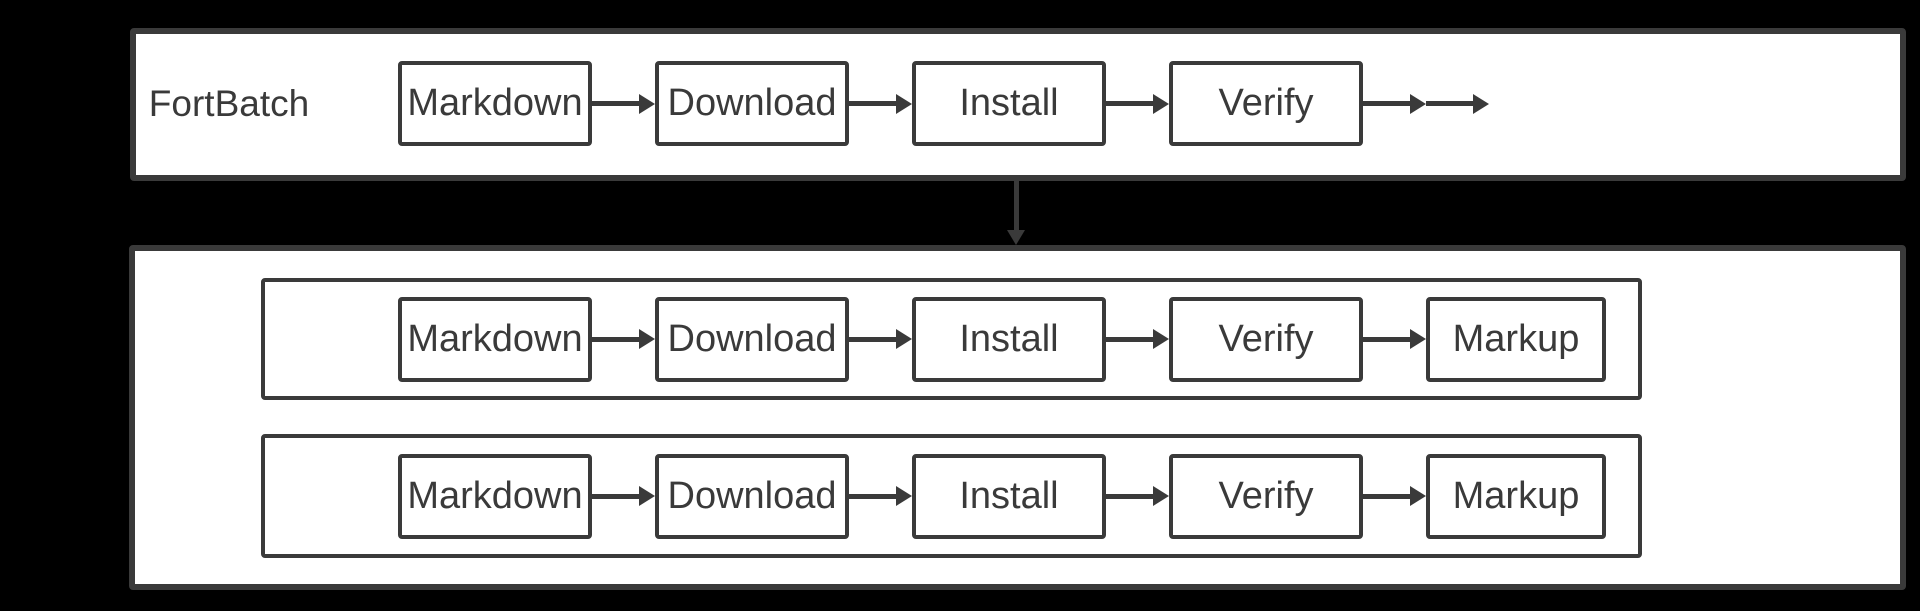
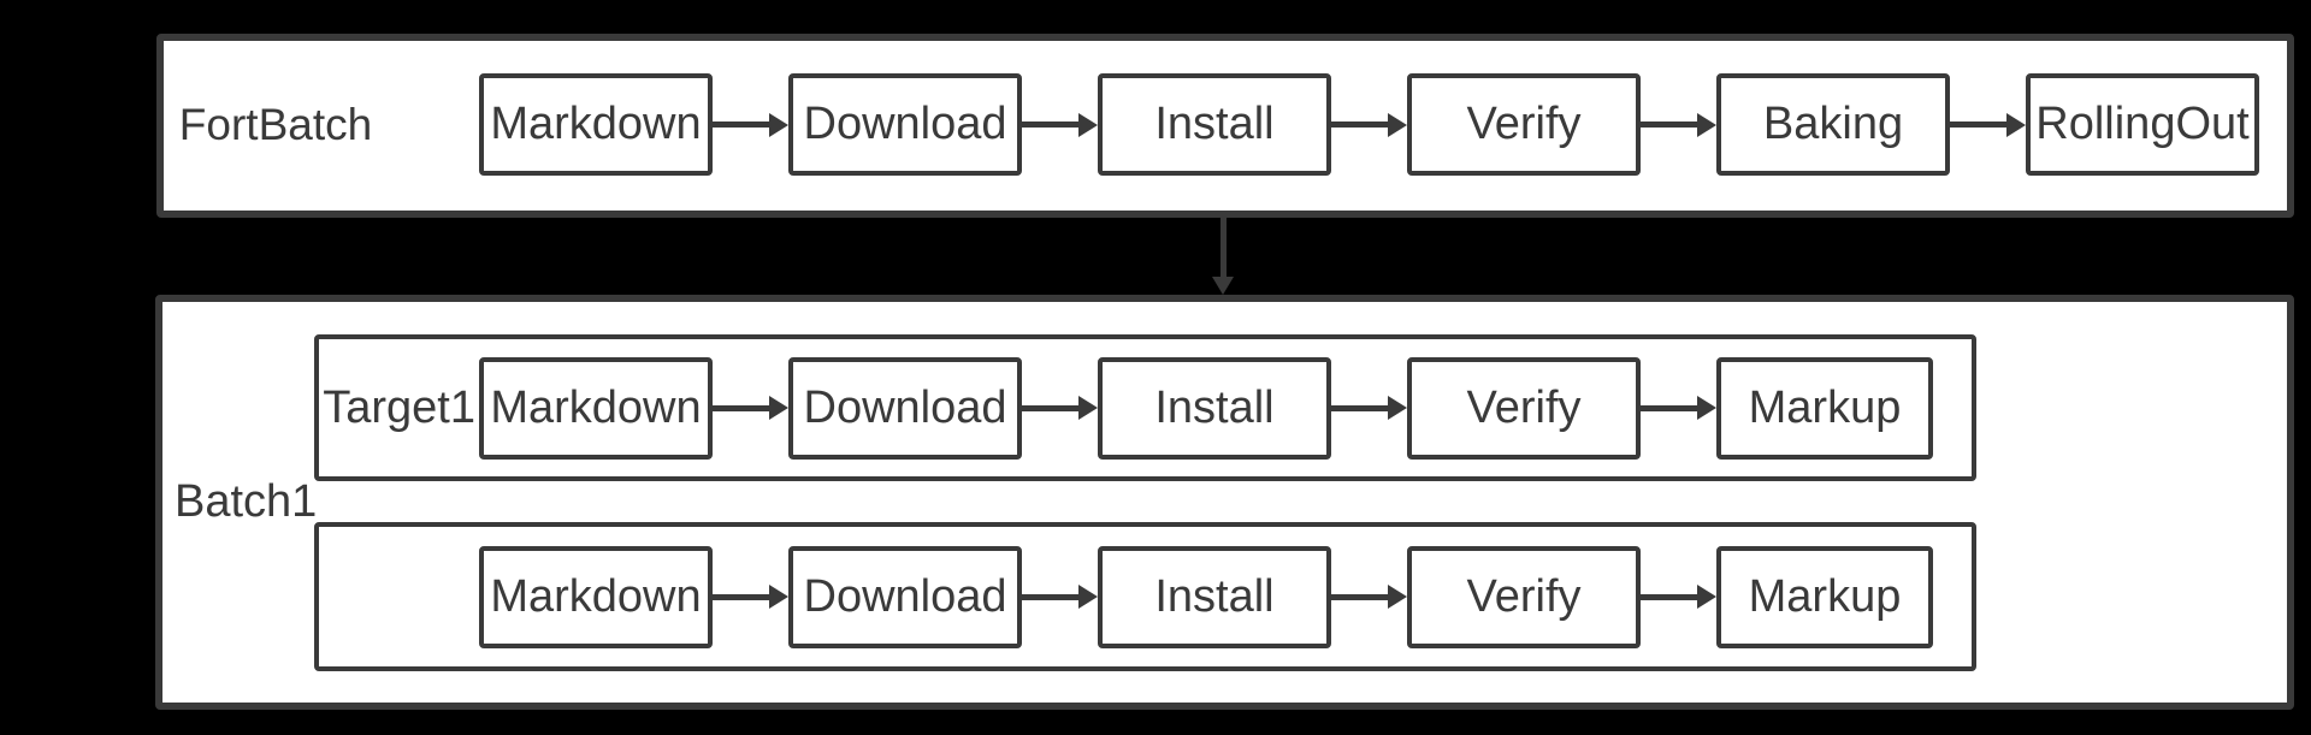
  FortBatch
  Markdown
  Download
  Install
  Verify
+ Baking
+ RollingOut
+ Batch1
+ Target1
  Markdown
  Download
  Install
  Verify
  Markup
  Markdown
  Download
  Install
  Verify
  Markup
